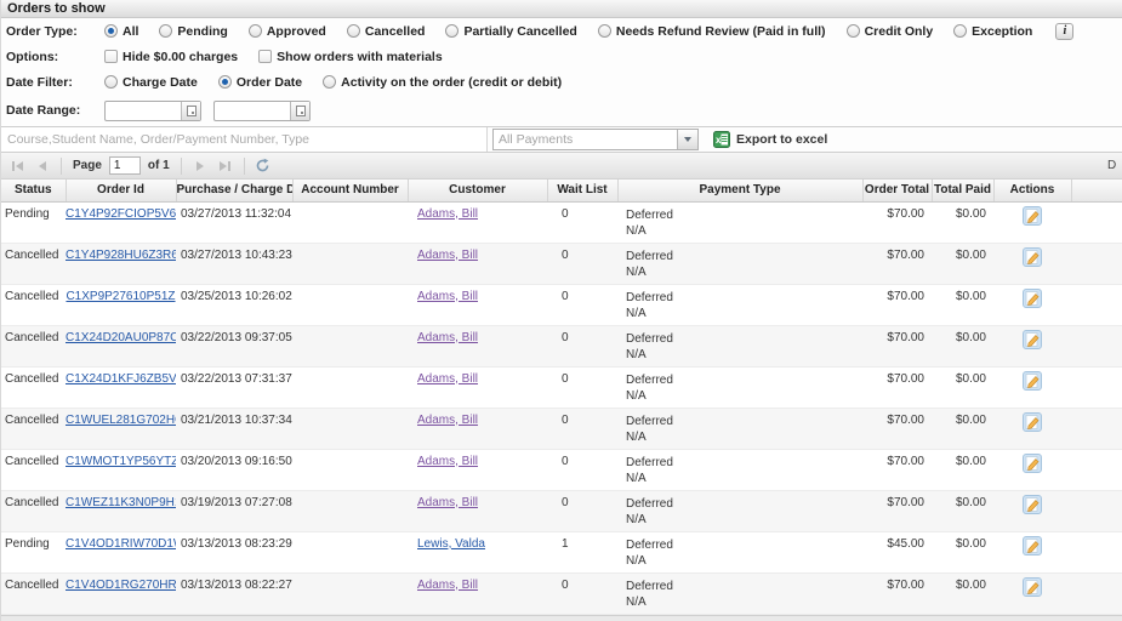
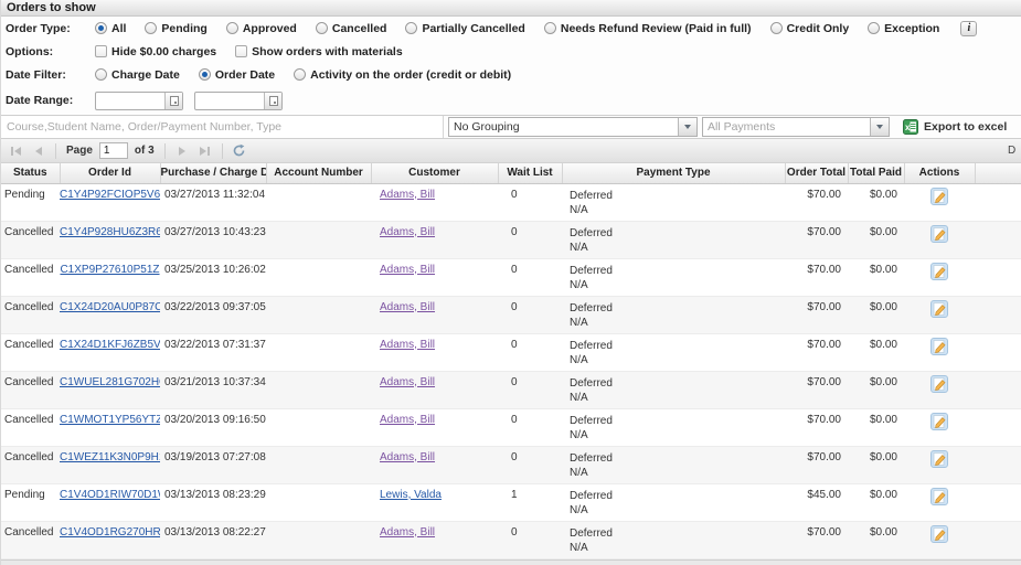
  Orders to show
  Order Type:
  All
  Pending
  Approved
  Cancelled
  Partially Cancelled
  Needs Refund Review (Paid in full)
  Credit Only
  Exception
  i
  Options:
  Hide $0.00 charges
  Show orders with materials
  Date Filter:
  Charge Date
  Order Date
  Activity on the order (credit or debit)
  Date Range:
  Course,Student Name, Order/Payment Number, Type
+ No Grouping
  All Payments
  x
  Export to excel
  Page
  1
- of 1
+ of 3
  D
  Status	Order Id	Purchase / Charge D	Account Number	Customer	Wait List	Payment Type	Order Total	Total Paid	Actions
  Pending	C1Y4P92FCIOP5V6	03/27/2013 11:32:04		Adams, Bill	0	Deferred N/A	$70.00	$0.00
  Cancelled	C1Y4P928HU6Z3R6	03/27/2013 10:43:23		Adams, Bill	0	Deferred N/A	$70.00	$0.00
  Cancelled	C1XP9P27610P51Z	03/25/2013 10:26:02		Adams, Bill	0	Deferred N/A	$70.00	$0.00
  Cancelled	C1X24D20AU0P87C	03/22/2013 09:37:05		Adams, Bill	0	Deferred N/A	$70.00	$0.00
  Cancelled	C1X24D1KFJ6ZB5V	03/22/2013 07:31:37		Adams, Bill	0	Deferred N/A	$70.00	$0.00
  Cancelled	C1WUEL281G702H	03/21/2013 10:37:34		Adams, Bill	0	Deferred N/A	$70.00	$0.00
  Cancelled	C1WMOT1YP56YTZ	03/20/2013 09:16:50		Adams, Bill	0	Deferred N/A	$70.00	$0.00
  Cancelled	C1WEZ11K3N0P9H	03/19/2013 07:27:08		Adams, Bill	0	Deferred N/A	$70.00	$0.00
  Pending	C1V4OD1RIW70D1	03/13/2013 08:23:29		Lewis, Valda	1	Deferred N/A	$45.00	$0.00
  Cancelled	C1V4OD1RG270HR	03/13/2013 08:22:27		Adams, Bill	0	Deferred N/A	$70.00	$0.00
